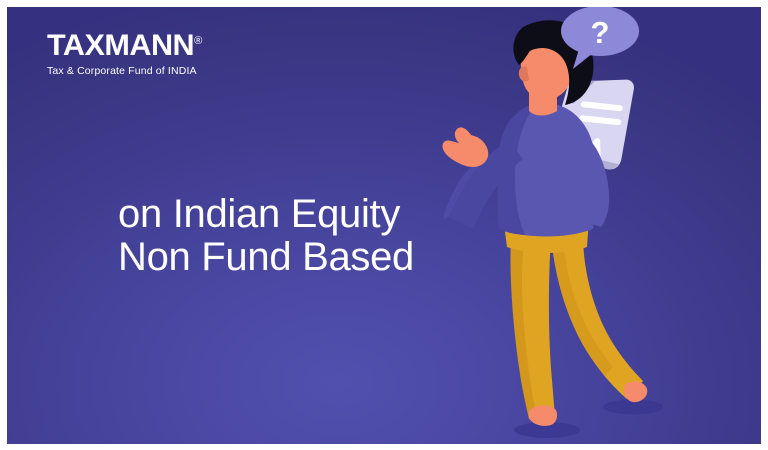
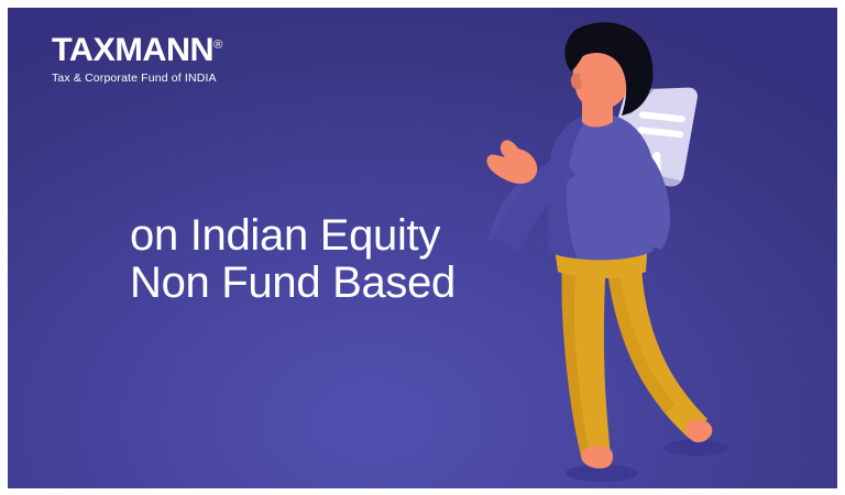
  TAXMANN®
  Tax & Corporate Fund of INDIA
  on Indian Equity
  Non Fund Based
- ?
